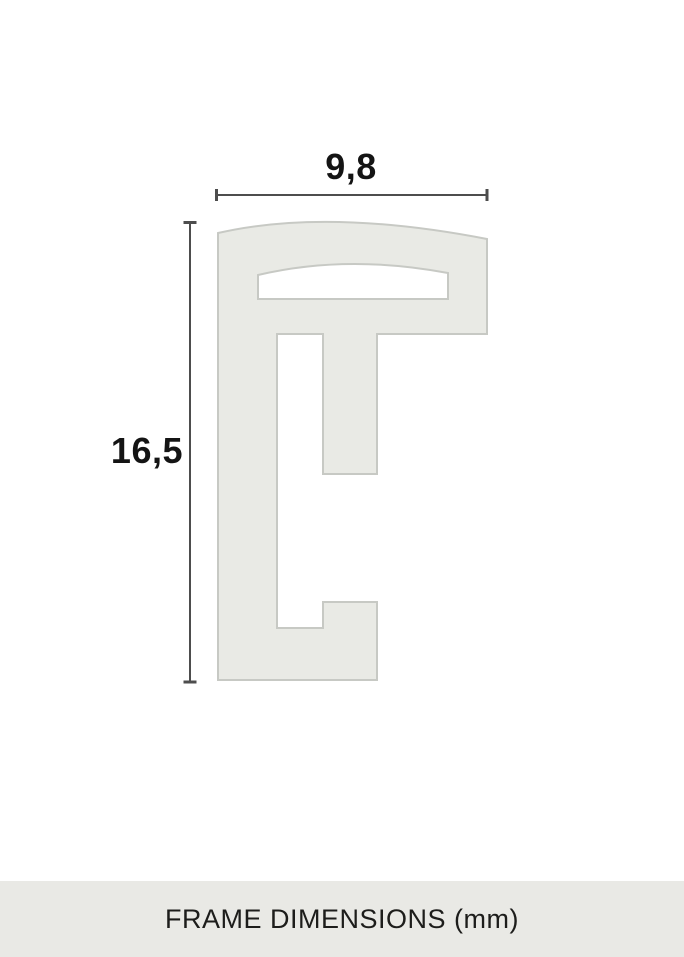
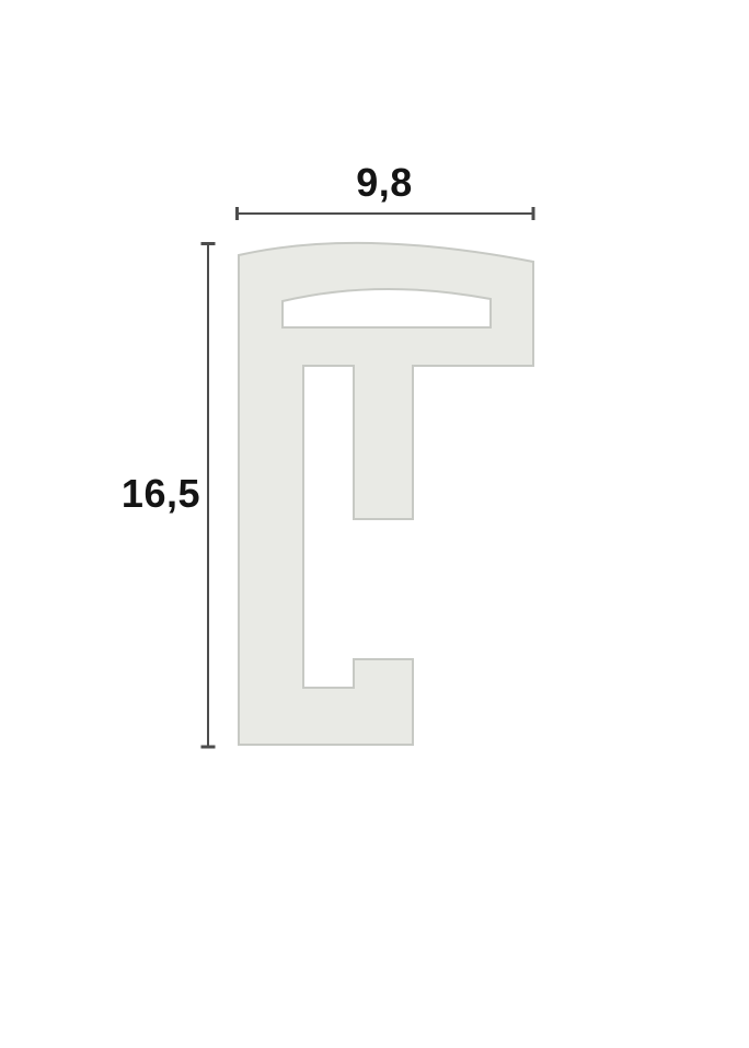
  9,8
  16,5
- FRAME DIMENSIONS (mm)
